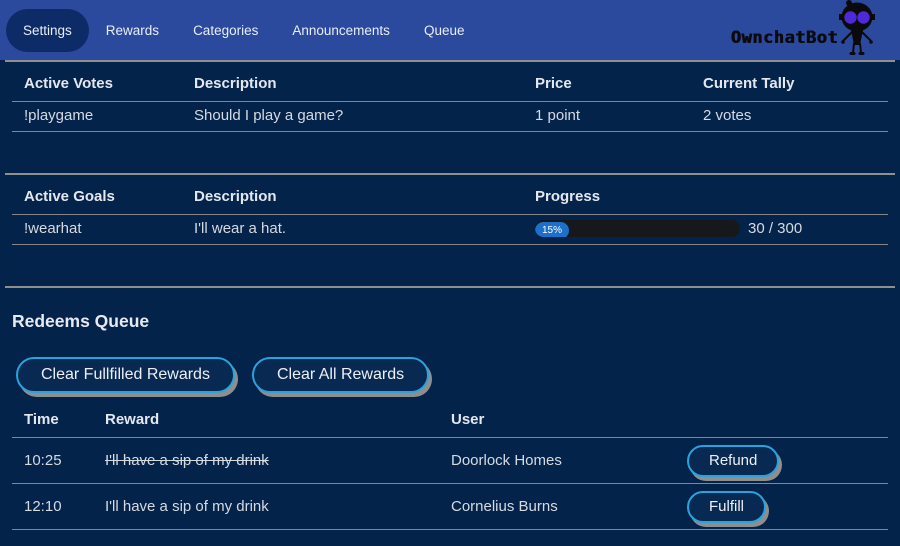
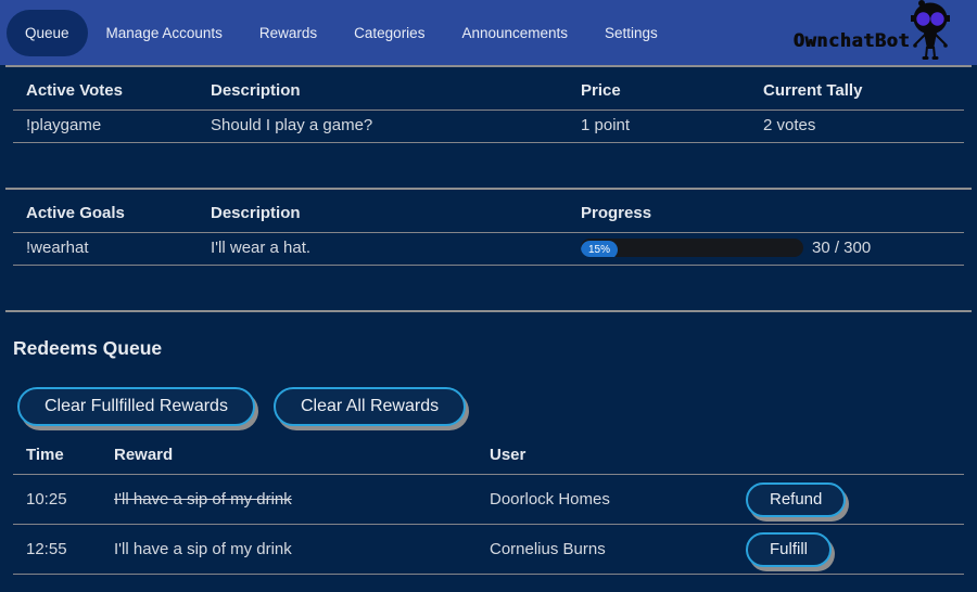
- Settings
+ Queue
+ Manage Accounts
  Rewards
  Categories
  Announcements
- Queue
+ Settings
  OwnchatBot
  Active Votes	Description	Price	Current Tally
  !playgame	Should I play a game?	1 point	2 votes
  Active Goals	Description	Progress
  !wearhat	I'll wear a hat.	15% 30 / 300
  Redeems Queue
  Clear Fullfilled Rewards
  Clear All Rewards
  Time	Reward	User
  10:25	I'll have a sip of my drink	Doorlock Homes	Refund
- 12:10	I'll have a sip of my drink	Cornelius Burns	Fulfill
+ 12:55	I'll have a sip of my drink	Cornelius Burns	Fulfill
